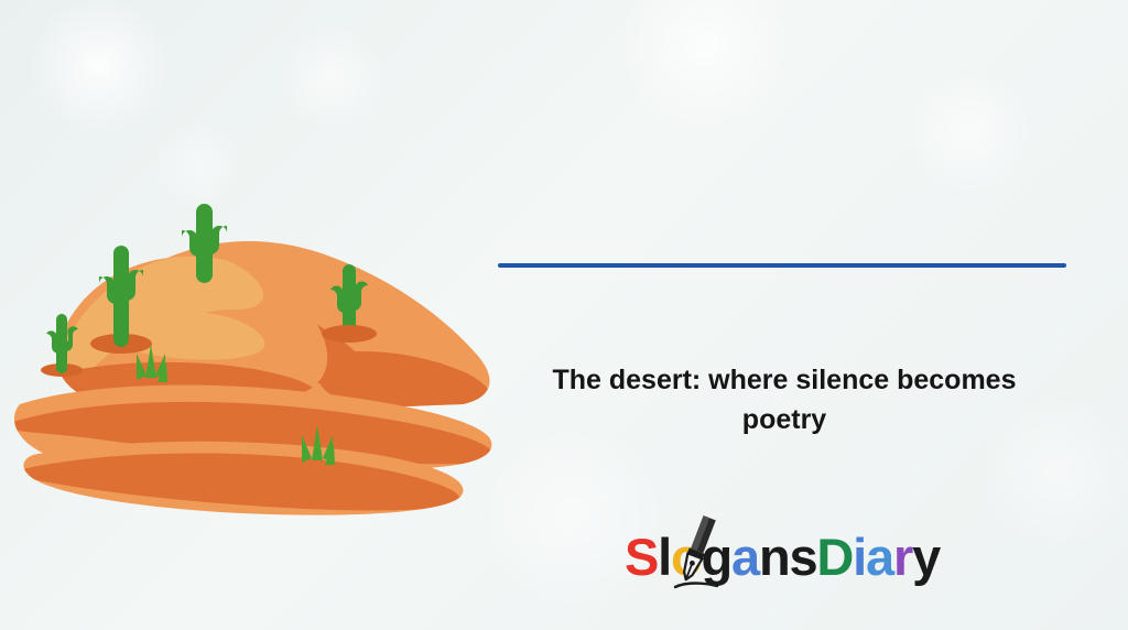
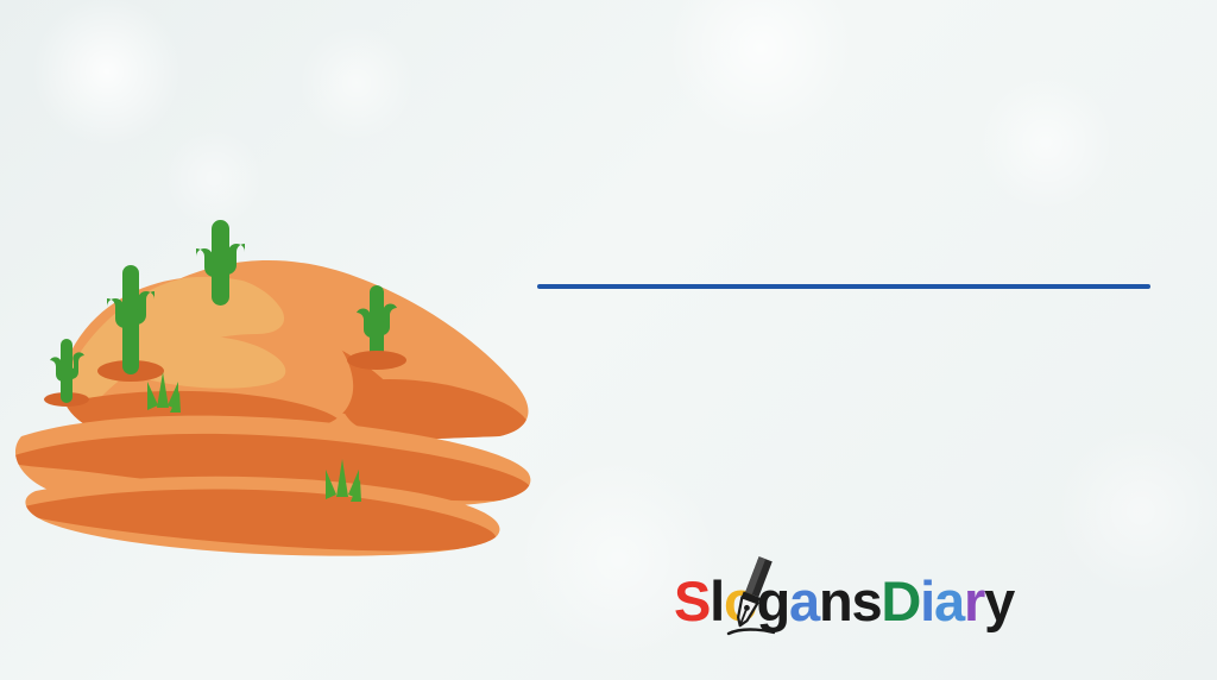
- The desert: where silence becomes poetry
  Sl gansDiary
